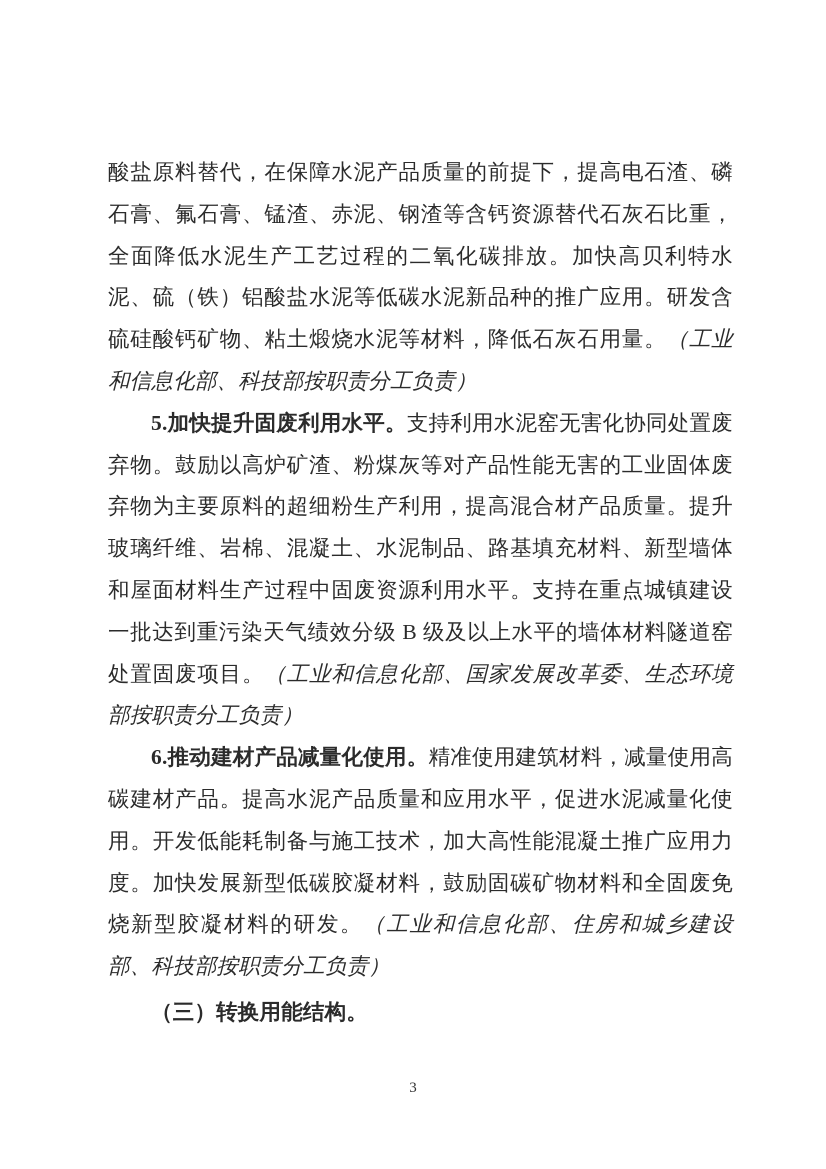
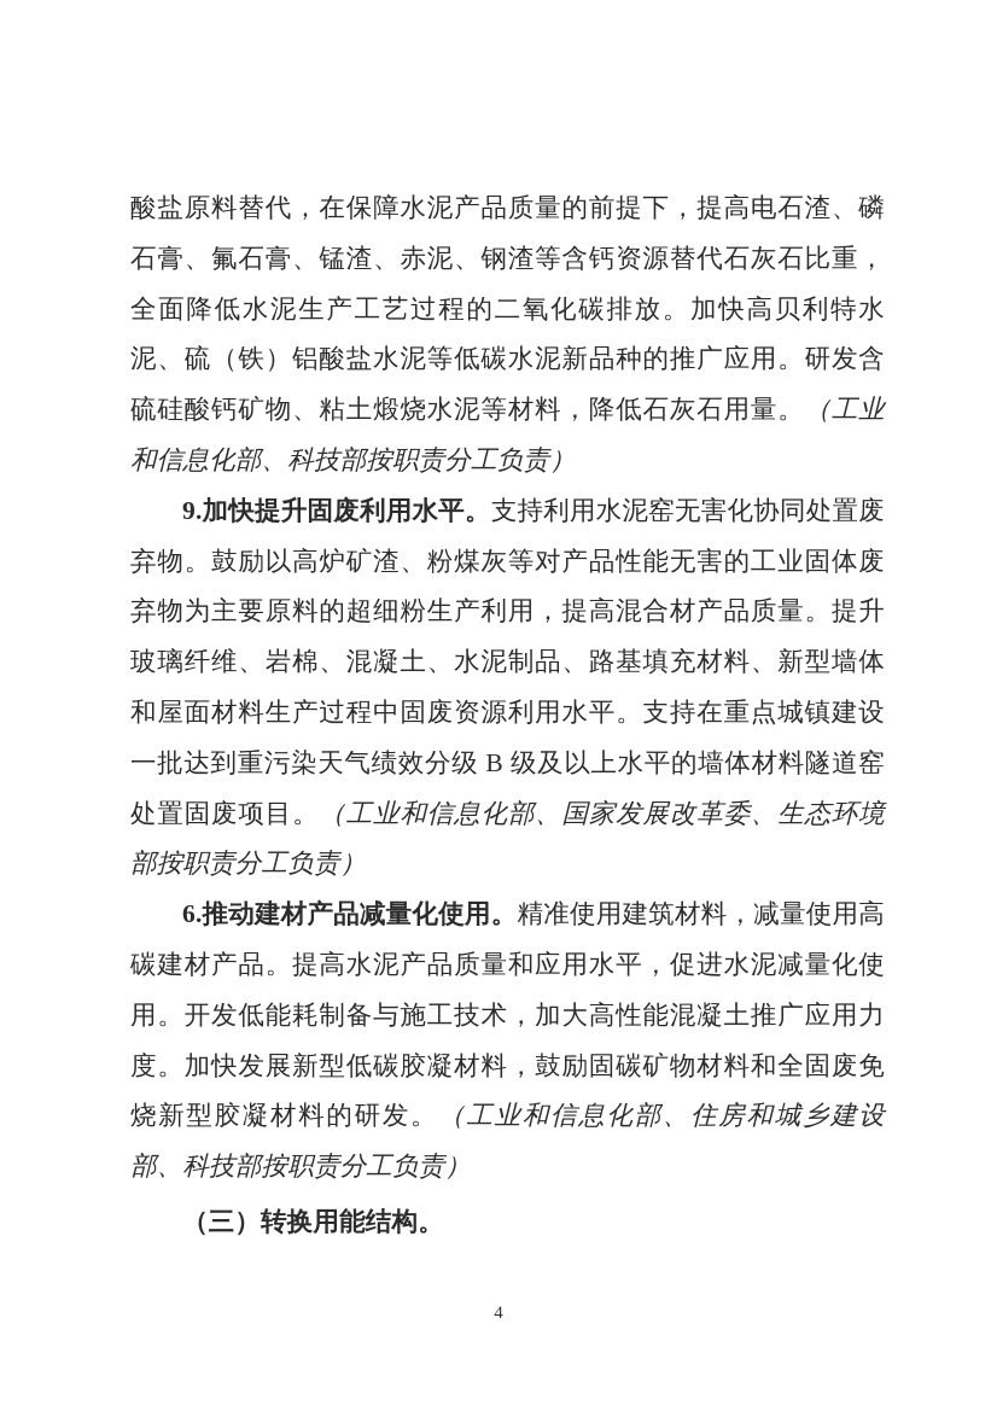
  酸盐原料替代，在保障水泥产品质量的前提下，提高电石渣、磷石膏、氟石膏、锰渣、赤泥、钢渣等含钙资源替代石灰石比重，全面降低水泥生产工艺过程的二氧化碳排放。加快高贝利特水泥、硫（铁）铝酸盐水泥等低碳水泥新品种的推广应用。研发含硫硅酸钙矿物、粘土煅烧水泥等材料，降低石灰石用量。（工业和信息化部、科技部按职责分工负责）
- 5.加快提升固废利用水平。支持利用水泥窑无害化协同处置废弃物。鼓励以高炉矿渣、粉煤灰等对产品性能无害的工业固体废弃物为主要原料的超细粉生产利用，提高混合材产品质量。提升玻璃纤维、岩棉、混凝土、水泥制品、路基填充材料、新型墙体和屋面材料生产过程中固废资源利用水平。支持在重点城镇建设一批达到重污染天气绩效分级 B 级及以上水平的墙体材料隧道窑处置固废项目。（工业和信息化部、国家发展改革委、生态环境部按职责分工负责）
+ 9.加快提升固废利用水平。支持利用水泥窑无害化协同处置废弃物。鼓励以高炉矿渣、粉煤灰等对产品性能无害的工业固体废弃物为主要原料的超细粉生产利用，提高混合材产品质量。提升玻璃纤维、岩棉、混凝土、水泥制品、路基填充材料、新型墙体和屋面材料生产过程中固废资源利用水平。支持在重点城镇建设一批达到重污染天气绩效分级 B 级及以上水平的墙体材料隧道窑处置固废项目。（工业和信息化部、国家发展改革委、生态环境部按职责分工负责）
  6.推动建材产品减量化使用。精准使用建筑材料，减量使用高碳建材产品。提高水泥产品质量和应用水平，促进水泥减量化使用。开发低能耗制备与施工技术，加大高性能混凝土推广应用力度。加快发展新型低碳胶凝材料，鼓励固碳矿物材料和全固废免烧新型胶凝材料的研发。（工业和信息化部、住房和城乡建设部、科技部按职责分工负责）
  （三）转换用能结构。
- 3
+ 4
